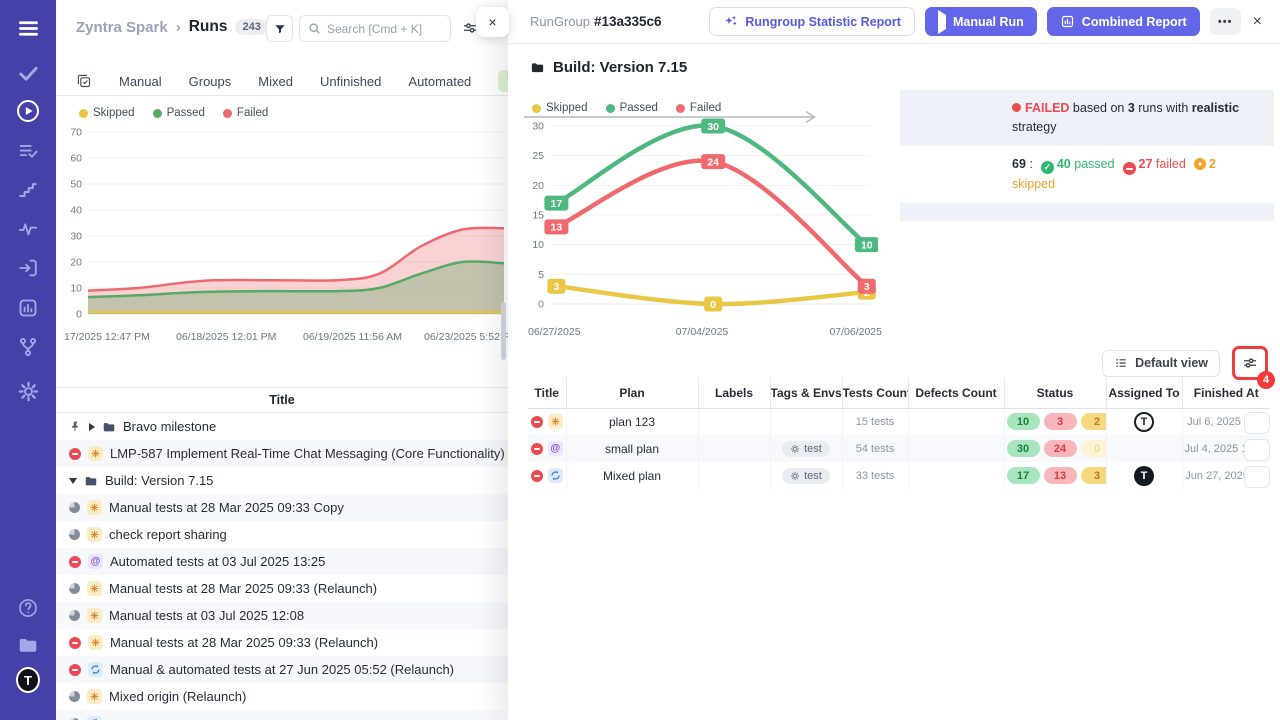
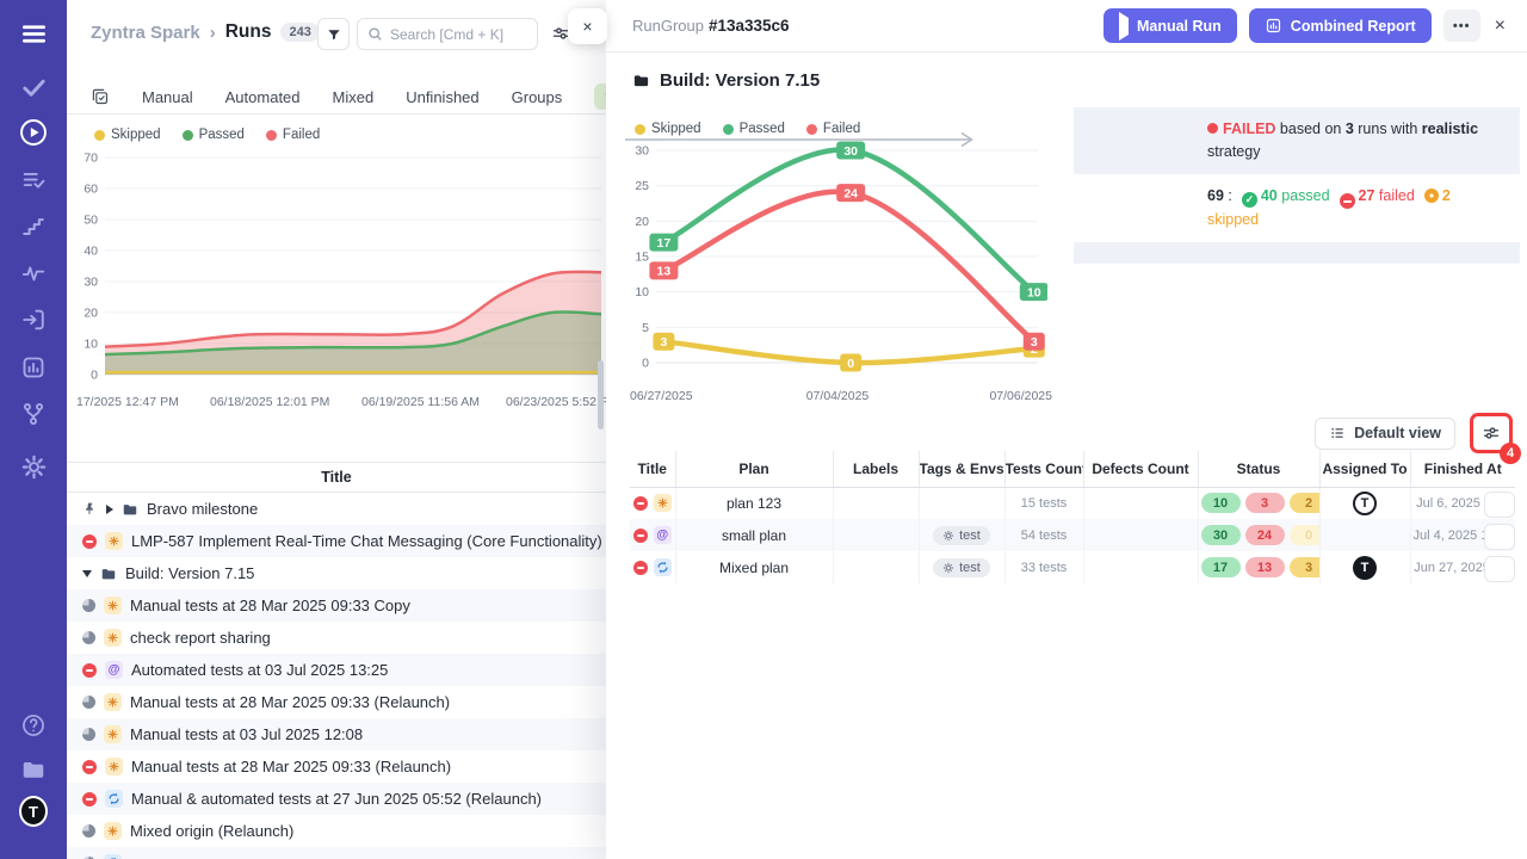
  T
  Zyntra Spark
  ›
  Runs
  243
  Search [Cmd + K]
  Manual
- Groups
+ Automated
  Mixed
  Unfinished
- Automated
+ Groups
  Skipped
  Passed
  Failed
  0
  10
  20
  30
  40
  50
  60
  70
  17/2025 12:47 PM
  06/18/2025 12:01 PM
  06/19/2025 11:56 AM
  06/23/2025 5:52 P
  Title
  Bravo milestone
  LMP-587 Implement Real-Time Chat Messaging (Core Functionality)
  Build: Version 7.15
  Manual tests at 28 Mar 2025 09:33 Copy
  check report sharing
  @
  Automated tests at 03 Jul 2025 13:25
  Manual tests at 28 Mar 2025 09:33 (Relaunch)
  Manual tests at 03 Jul 2025 12:08
  Manual tests at 28 Mar 2025 09:33 (Relaunch)
  Manual & automated tests at 27 Jun 2025 05:52 (Relaunch)
  Mixed origin (Relaunch)
  ×
  RunGroup #13a335c6
- Rungroup Statistic Report
  Manual Run
  Combined Report
  •••
  ×
  Build: Version 7.15
  Skipped
  Passed
  Failed
  0
  5
  10
  15
  20
  25
  30
  3
  0
  13
  24
  3
  17
  30
  10
  06/27/2025
  07/04/2025
  07/06/2025
  FAILED based on 3 runs with realistic strategy
  69 : ✓ 40 passed 27 failed 2 skipped
  Default view
  4
  Title	Plan	Labels	Tags & Envs	Tests Coun	Defects Count	Status	Assigned To	Finished At
  	plan 123			15 tests		10 3 2	T	Jul 6, 2025
  @	small plan		test	54 tests		30 24 0		Jul 4, 2025
  	Mixed plan		test	33 tests		17 13 3	T	Jun 27, 202
